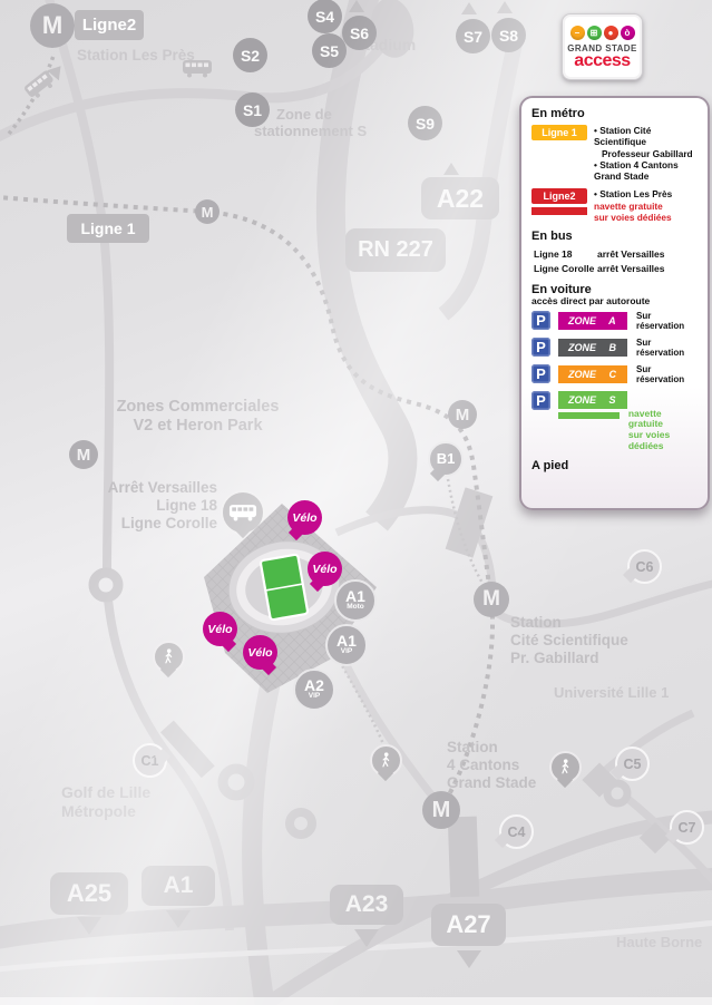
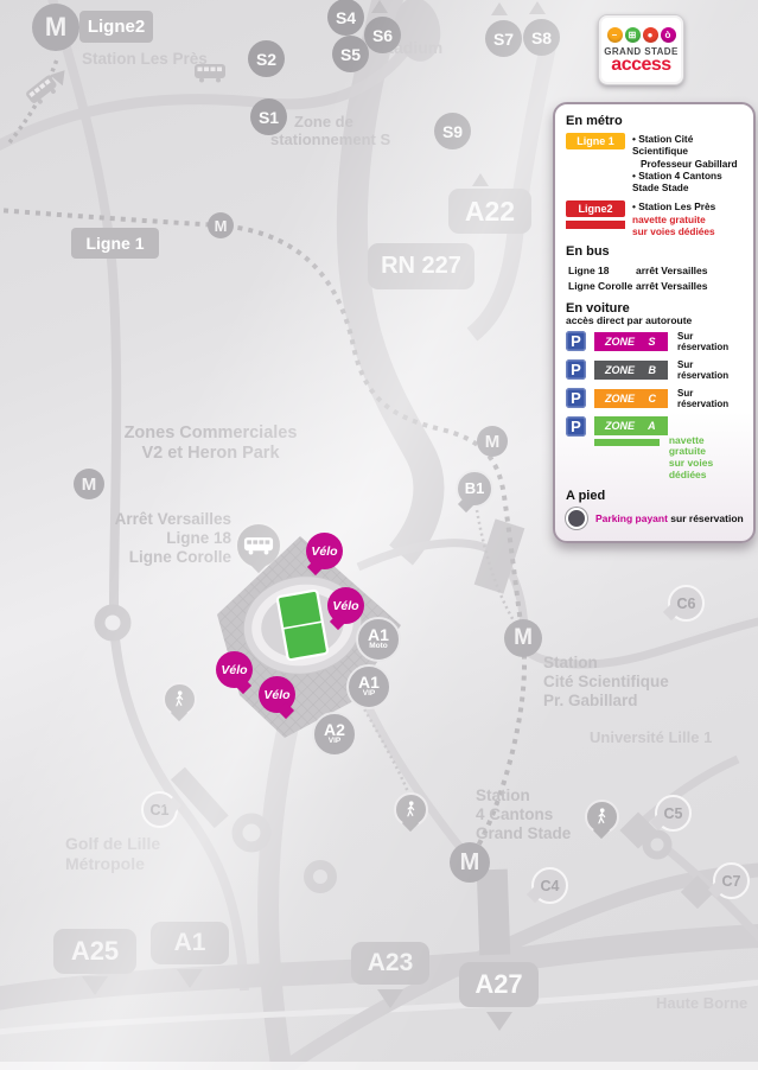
  Vélo
  Vélo
  Vélo
  Vélo
  A1
  A1
  A2
  –
  ⊞
  ●
  ò
  GRAND STADE
  access
  En métro
  Ligne 1
  • Station Cité Scientifique
  Professeur Gabillard
- • Station 4 Cantons Grand Stade
+ • Station 4 Cantons Stade Stade
  Ligne2
  • Station Les Près
  navette gratuite
  sur voies dédiées
  En bus
  Ligne 18
  arrêt Versailles
  Ligne Corolle
  arrêt Versailles
  En voiture
  accès direct par autoroute
  P
- ZONE A
+ ZONE S
  Sur réservation
  P
  ZONE B
  Sur réservation
  P
  ZONE C
  Sur réservation
  P
- ZONE S
+ ZONE A
  navette gratuite
  sur voies dédiées
  A pied
+ Parking payant sur réservation
